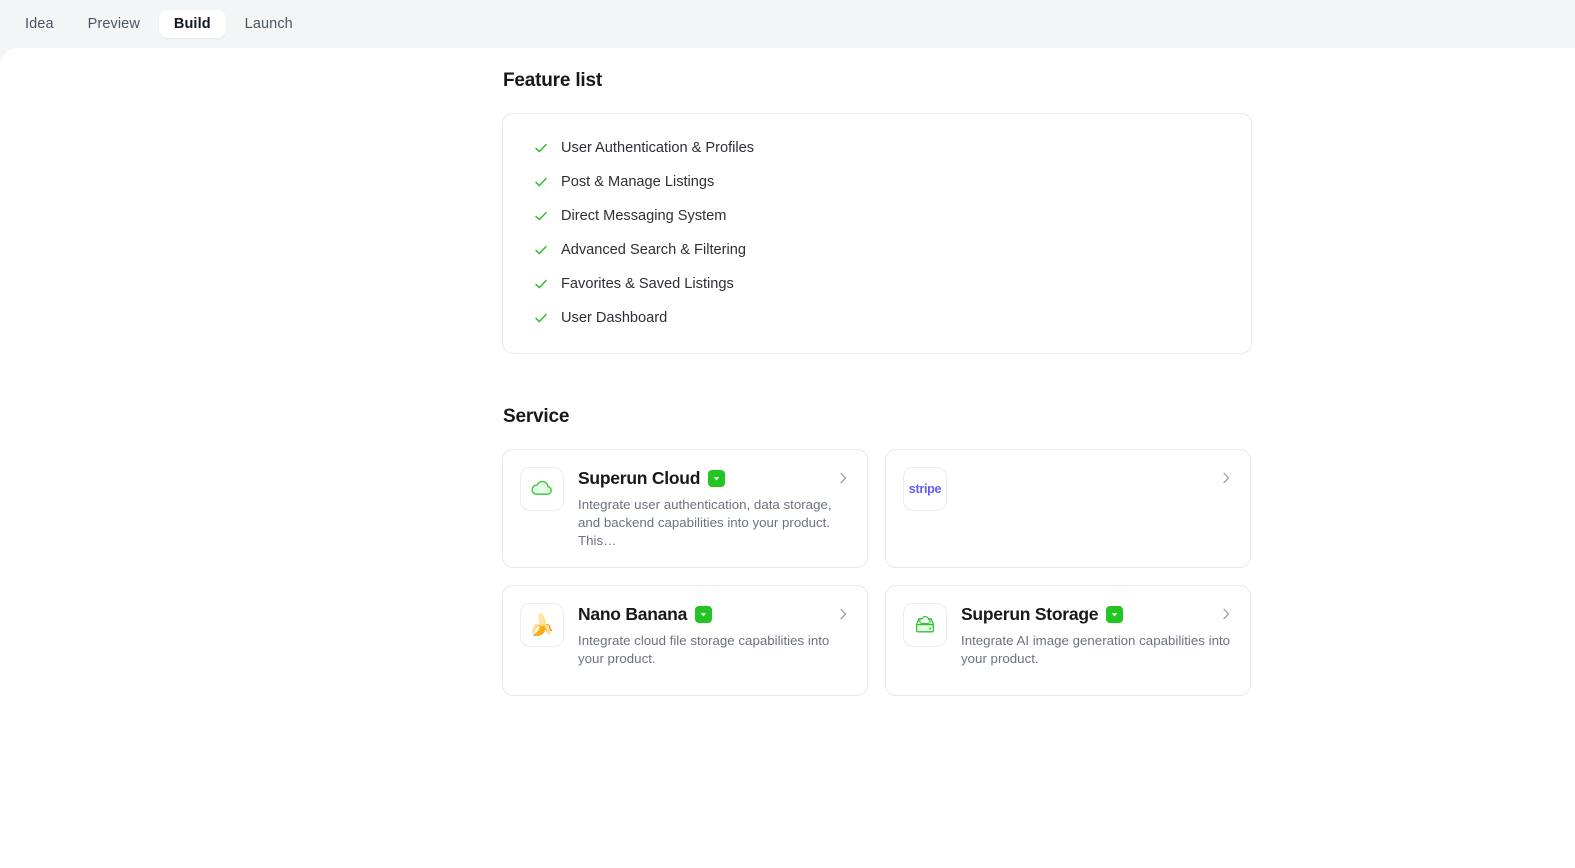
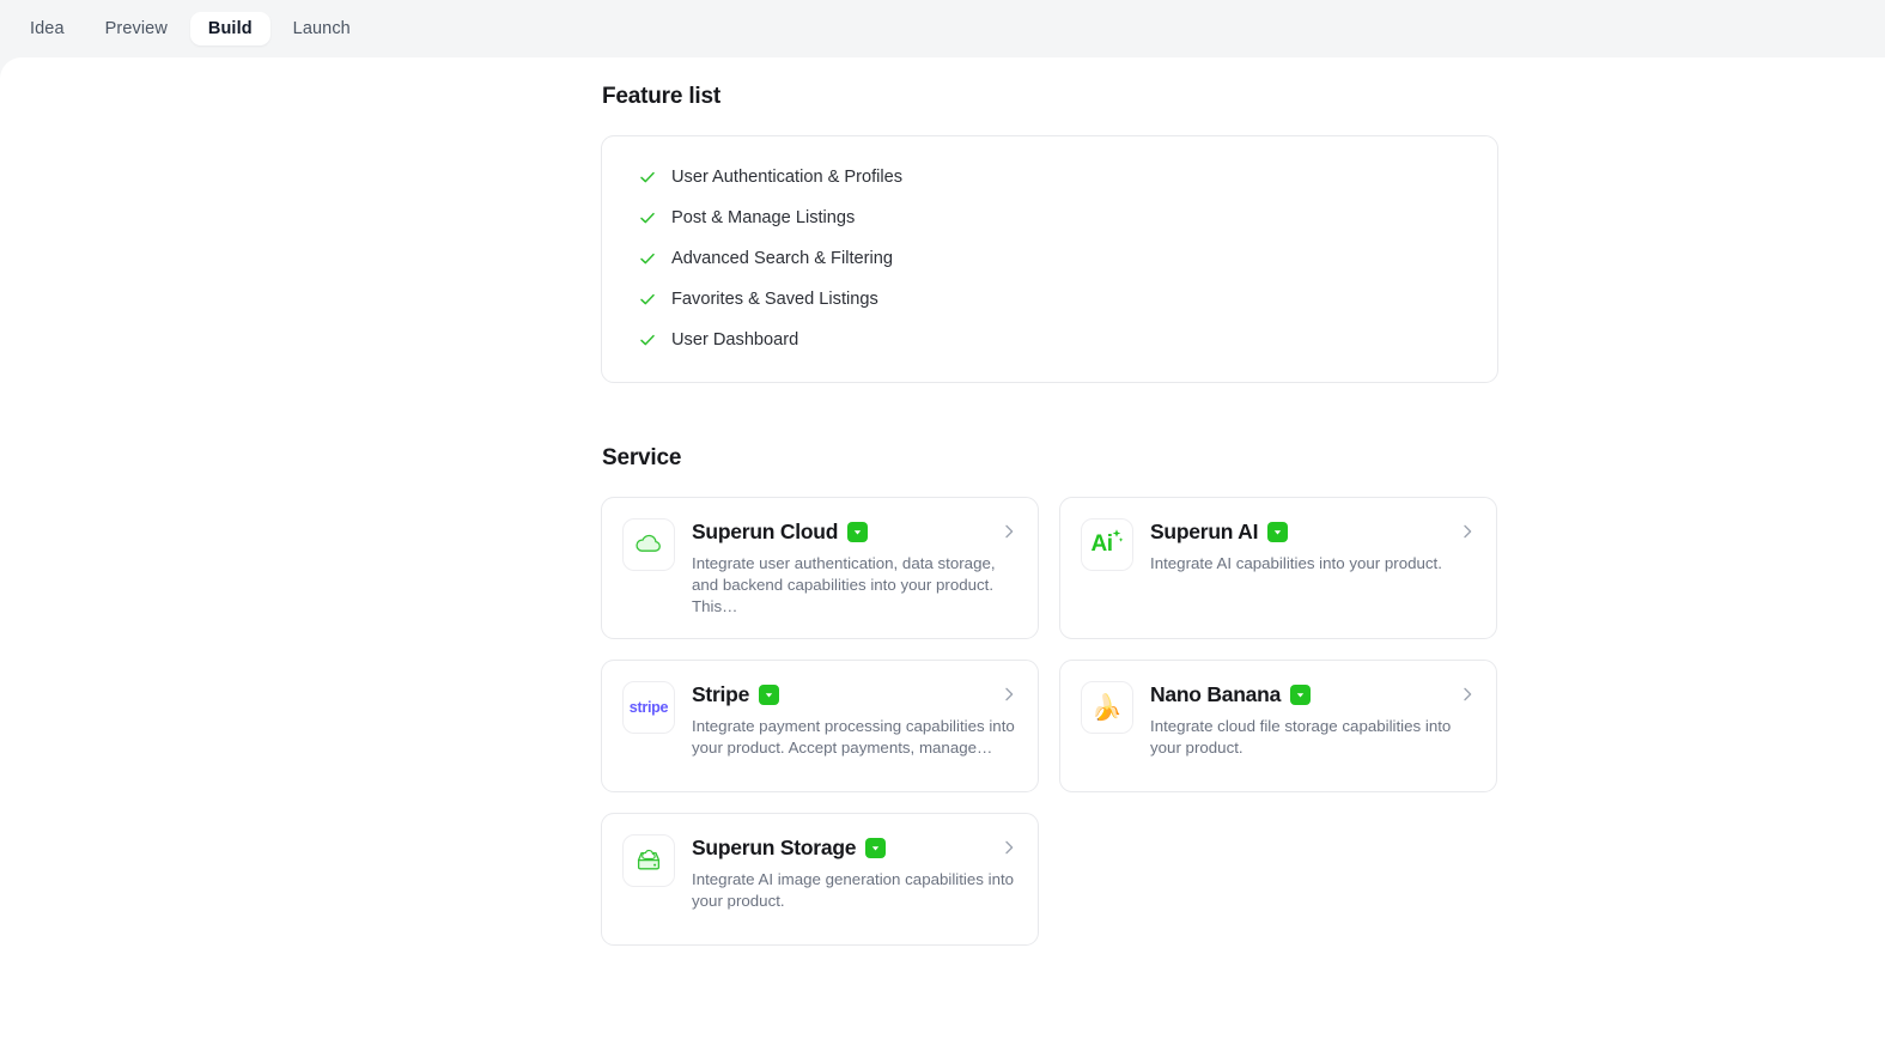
  Idea
  Preview
  Build
  Launch
  Feature list
  User Authentication & Profiles
  Post & Manage Listings
- Direct Messaging System
  Advanced Search & Filtering
  Favorites & Saved Listings
  User Dashboard
  Service
  Superun Cloud
  Integrate user authentication, data storage, and backend capabilities into your product. This…
+ Ai
+ Superun AI
+ Integrate AI capabilities into your product.
  stripe
+ Stripe
+ Integrate payment processing capabilities into your product. Accept payments, manage…
  🍌
  Nano Banana
  Integrate cloud file storage capabilities into your product.
  Superun Storage
  Integrate AI image generation capabilities into your product.
